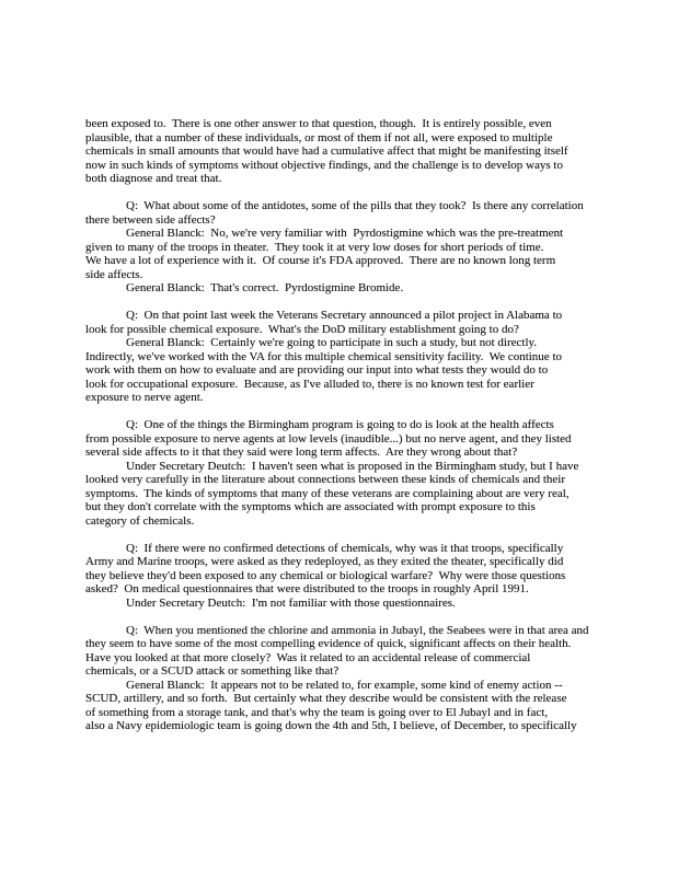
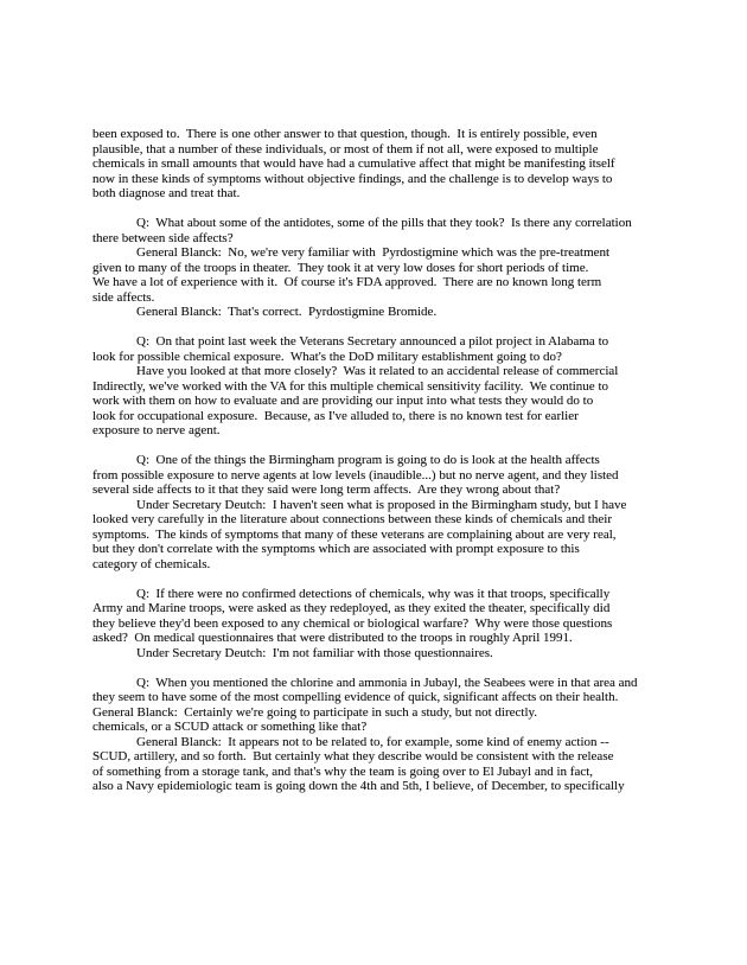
  been exposed to. There is one other answer to that question, though. It is entirely possible, even
  plausible, that a number of these individuals, or most of them if not all, were exposed to multiple
  chemicals in small amounts that would have had a cumulative affect that might be manifesting itself
- now in such kinds of symptoms without objective findings, and the challenge is to develop ways to
+ now in these kinds of symptoms without objective findings, and the challenge is to develop ways to
  both diagnose and treat that.
  Q: What about some of the antidotes, some of the pills that they took? Is there any correlation
  there between side affects?
  General Blanck: No, we're very familiar with Pyrdostigmine which was the pre-treatment
  given to many of the troops in theater. They took it at very low doses for short periods of time.
  We have a lot of experience with it. Of course it's FDA approved. There are no known long term
  side affects.
  General Blanck: That's correct. Pyrdostigmine Bromide.
  Q: On that point last week the Veterans Secretary announced a pilot project in Alabama to
  look for possible chemical exposure. What's the DoD military establishment going to do?
- General Blanck: Certainly we're going to participate in such a study, but not directly.
+ Have you looked at that more closely? Was it related to an accidental release of commercial
  Indirectly, we've worked with the VA for this multiple chemical sensitivity facility. We continue to
  work with them on how to evaluate and are providing our input into what tests they would do to
  look for occupational exposure. Because, as I've alluded to, there is no known test for earlier
  exposure to nerve agent.
  Q: One of the things the Birmingham program is going to do is look at the health affects
  from possible exposure to nerve agents at low levels (inaudible...) but no nerve agent, and they listed
  several side affects to it that they said were long term affects. Are they wrong about that?
  Under Secretary Deutch: I haven't seen what is proposed in the Birmingham study, but I have
  looked very carefully in the literature about connections between these kinds of chemicals and their
  symptoms. The kinds of symptoms that many of these veterans are complaining about are very real,
  but they don't correlate with the symptoms which are associated with prompt exposure to this
  category of chemicals.
  Q: If there were no confirmed detections of chemicals, why was it that troops, specifically
  Army and Marine troops, were asked as they redeployed, as they exited the theater, specifically did
  they believe they'd been exposed to any chemical or biological warfare? Why were those questions
  asked? On medical questionnaires that were distributed to the troops in roughly April 1991.
  Under Secretary Deutch: I'm not familiar with those questionnaires.
  Q: When you mentioned the chlorine and ammonia in Jubayl, the Seabees were in that area and
  they seem to have some of the most compelling evidence of quick, significant affects on their health.
- Have you looked at that more closely? Was it related to an accidental release of commercial
+ General Blanck: Certainly we're going to participate in such a study, but not directly.
  chemicals, or a SCUD attack or something like that?
  General Blanck: It appears not to be related to, for example, some kind of enemy action --
  SCUD, artillery, and so forth. But certainly what they describe would be consistent with the release
  of something from a storage tank, and that's why the team is going over to El Jubayl and in fact,
  also a Navy epidemiologic team is going down the 4th and 5th, I believe, of December, to specifically
